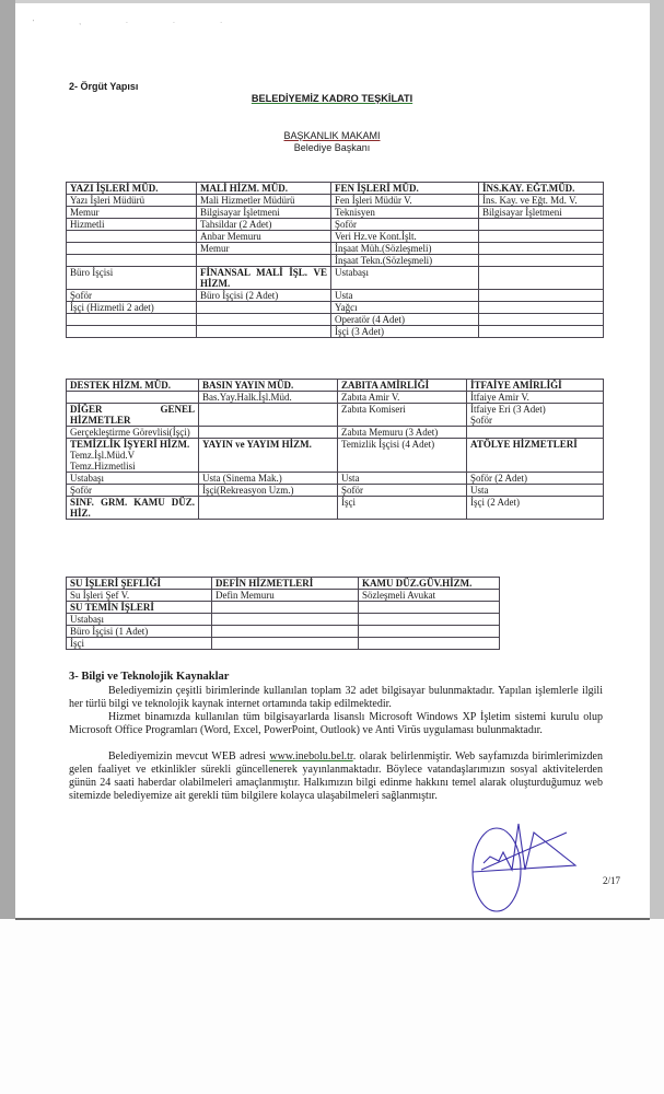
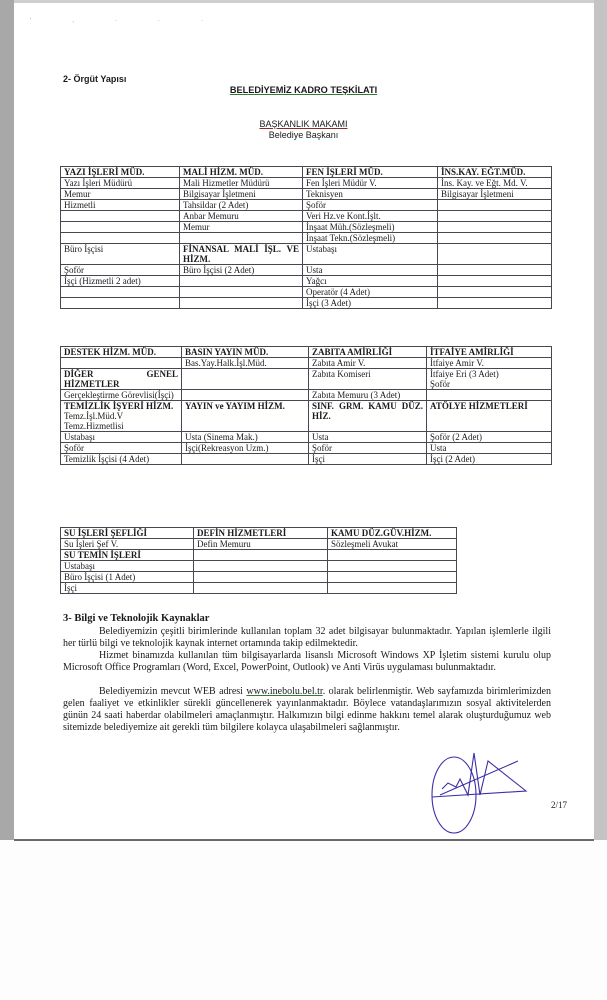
  2- Örgüt Yapısı
  BELEDİYEMİZ KADRO TEŞKİLATI
  BAŞKANLIK MAKAMI
  Belediye Başkanı
  YAZI İŞLERİ MÜD.	MALİ HİZM. MÜD.	FEN İŞLERİ MÜD.	İNS.KAY. EĞT.MÜD.
  Yazı İşleri Müdürü	Mali Hizmetler Müdürü	Fen İşleri Müdür V.	İns. Kay. ve Eğt. Md. V.
  Memur	Bilgisayar İşletmeni	Teknisyen	Bilgisayar İşletmeni
  Hizmetli	Tahsildar (2 Adet)	Şoför
  	Anbar Memuru	Veri Hz.ve Kont.İşlt.
  	Memur	İnşaat Müh.(Sözleşmeli)
  		İnşaat Tekn.(Sözleşmeli)
  Büro İşçisi	FİNANSAL MALİ İŞL. VE HİZM.	Ustabaşı
  Şoför	Büro İşçisi (2 Adet)	Usta
  İşçi (Hizmetli 2 adet)		Yağcı
  		Operatör (4 Adet)
  		İşçi (3 Adet)
  DESTEK HİZM. MÜD.	BASIN YAYIN MÜD.	ZABITA AMİRLİĞİ	İTFAİYE AMİRLİĞİ
  	Bas.Yay.Halk.İşl.Müd.	Zabıta Amir V.	İtfaiye Amir V.
  DİĞER GENEL HİZMETLER		Zabıta Komiseri	İtfaiye Eri (3 Adet)Şoför
  Gerçekleştirme Görevlisi(İşçi)		Zabıta Memuru (3 Adet)
- TEMİZLİK İŞYERİ HİZM.Temz.İşl.Müd.VTemz.Hizmetlisi	YAYIN ve YAYIM HİZM.	Temizlik İşçisi (4 Adet)	ATÖLYE HİZMETLERİ
+ TEMİZLİK İŞYERİ HİZM.Temz.İşl.Müd.VTemz.Hizmetlisi	YAYIN ve YAYIM HİZM.	SINF. GRM. KAMU DÜZ. HİZ.	ATÖLYE HİZMETLERİ
  Ustabaşı	Usta (Sinema Mak.)	Usta	Şoför (2 Adet)
  Şoför	İşçi(Rekreasyon Uzm.)	Şoför	Usta
- SINF. GRM. KAMU DÜZ. HİZ.		İşçi	İşçi (2 Adet)
+ Temizlik İşçisi (4 Adet)		İşçi	İşçi (2 Adet)
  SU İŞLERİ ŞEFLİĞİ	DEFİN HİZMETLERİ	KAMU DÜZ.GÜV.HİZM.
  Su İşleri Şef V.	Defin Memuru	Sözleşmeli Avukat
  SU TEMİN İŞLERİ
  Ustabaşı
  Büro İşçisi (1 Adet)
  İşçi
  3- Bilgi ve Teknolojik Kaynaklar
  Belediyemizin çeşitli birimlerinde kullanılan toplam 32 adet bilgisayar bulunmaktadır. Yapılan işlemlerle ilgili her türlü bilgi ve teknolojik kaynak internet ortamında takip edilmektedir.
  Hizmet binamızda kullanılan tüm bilgisayarlarda lisanslı Microsoft Windows XP İşletim sistemi kurulu olup Microsoft Office Programları (Word, Excel, PowerPoint, Outlook) ve Anti Virüs uygulaması bulunmaktadır.
  Belediyemizin mevcut WEB adresi www.inebolu.bel.tr. olarak belirlenmiştir. Web sayfamızda birimlerimizden gelen faaliyet ve etkinlikler sürekli güncellenerek yayınlanmaktadır. Böylece vatandaşlarımızın sosyal aktivitelerden günün 24 saati haberdar olabilmeleri amaçlanmıştır. Halkımızın bilgi edinme hakkını temel alarak oluşturduğumuz web sitemizde belediyemize ait gerekli tüm bilgilere kolayca ulaşabilmeleri sağlanmıştır.
  2/17
